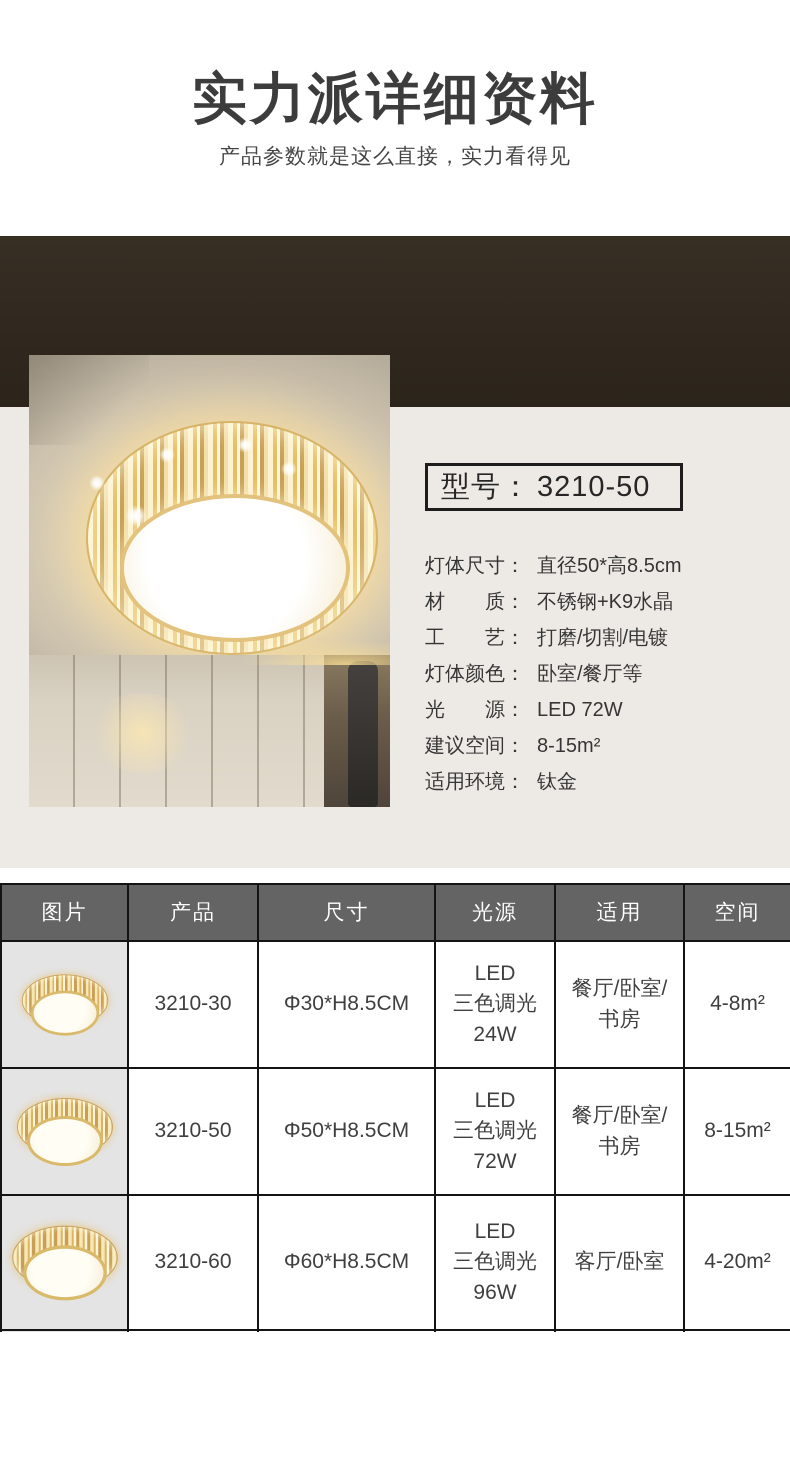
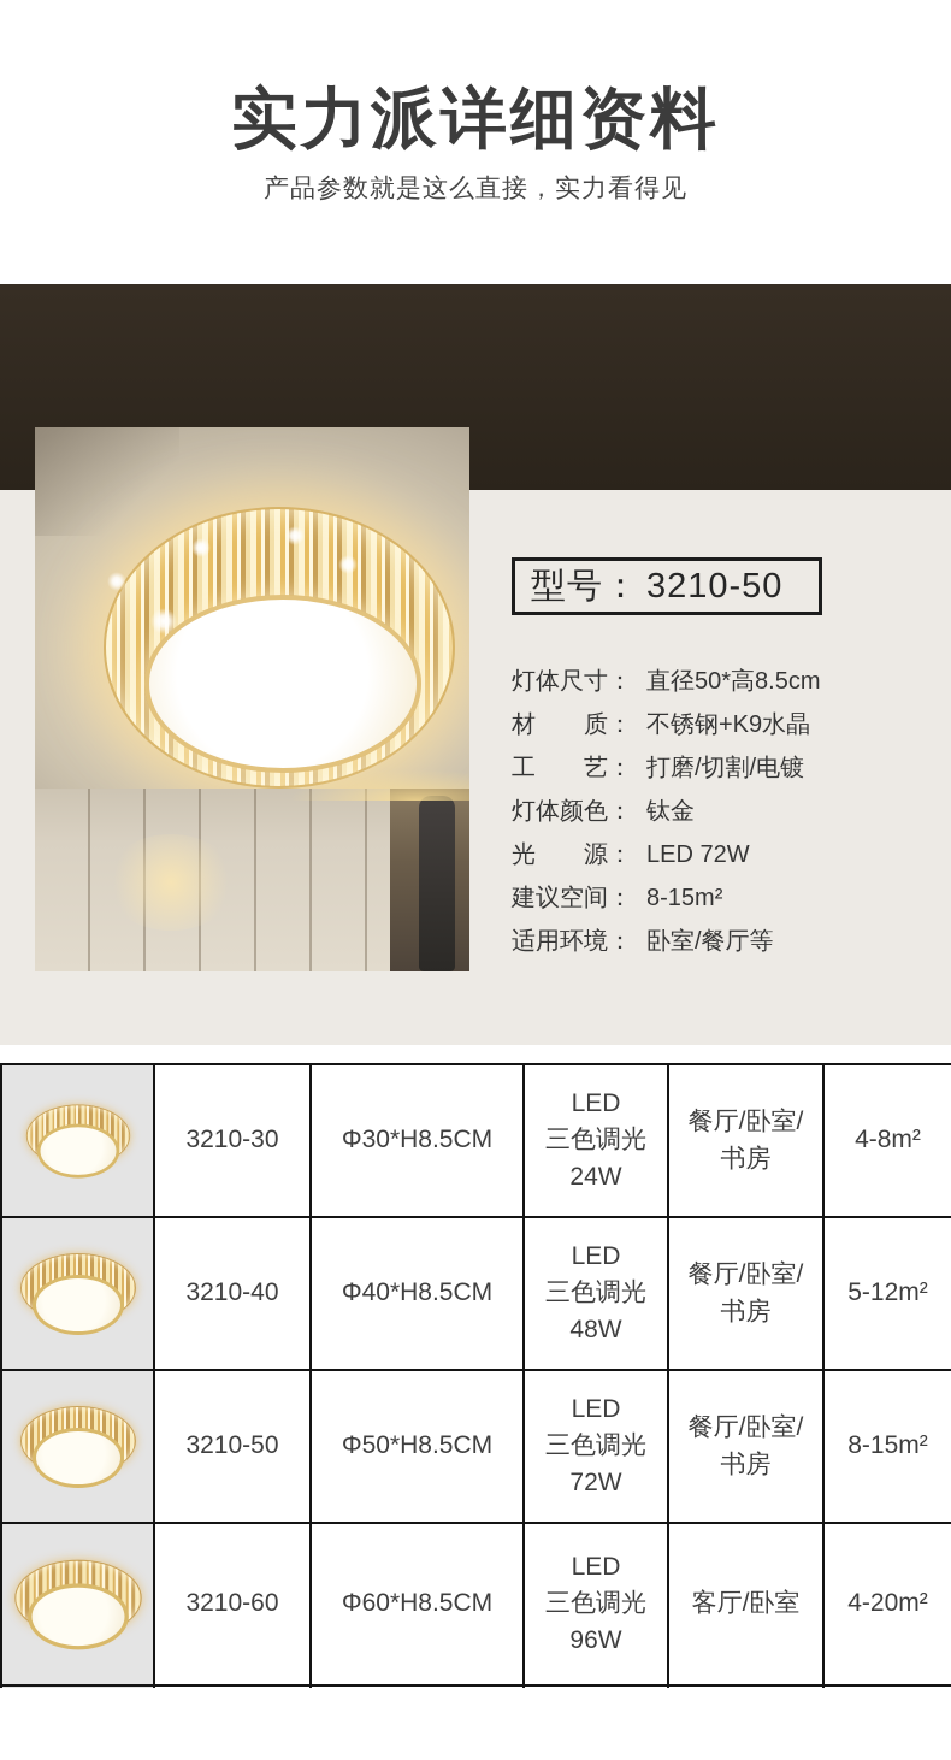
  实力派详细资料
  产品参数就是这么直接，实力看得见
  型号：
  3210-50
  灯体尺寸
  ：
  直径50*高8.5cm
  材 质
  ：
  不锈钢+K9水晶
  工 艺
  ：
  打磨/切割/电镀
  灯体颜色
  ：
- 卧室/餐厅等
+ 钛金
  光 源
  ：
  LED 72W
  建议空间
  ：
  8-15m²
  适用环境
  ：
- 钛金
+ 卧室/餐厅等
- 图片	产品	尺寸	光源	适用	空间
  	3210-30	Φ30*H8.5CM	LED 三色调光 24W	餐厅/卧室/ 书房	4-8m²
+ 	3210-40	Φ40*H8.5CM	LED 三色调光 48W	餐厅/卧室/ 书房	5-12m²
  	3210-50	Φ50*H8.5CM	LED 三色调光 72W	餐厅/卧室/ 书房	8-15m²
  	3210-60	Φ60*H8.5CM	LED 三色调光 96W	客厅/卧室	4-20m²
